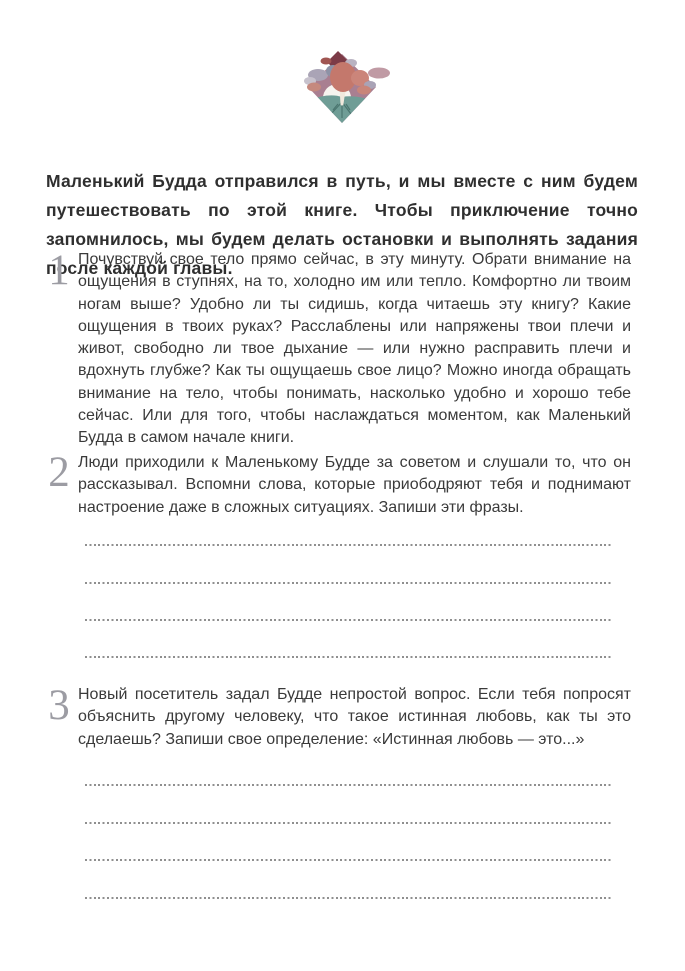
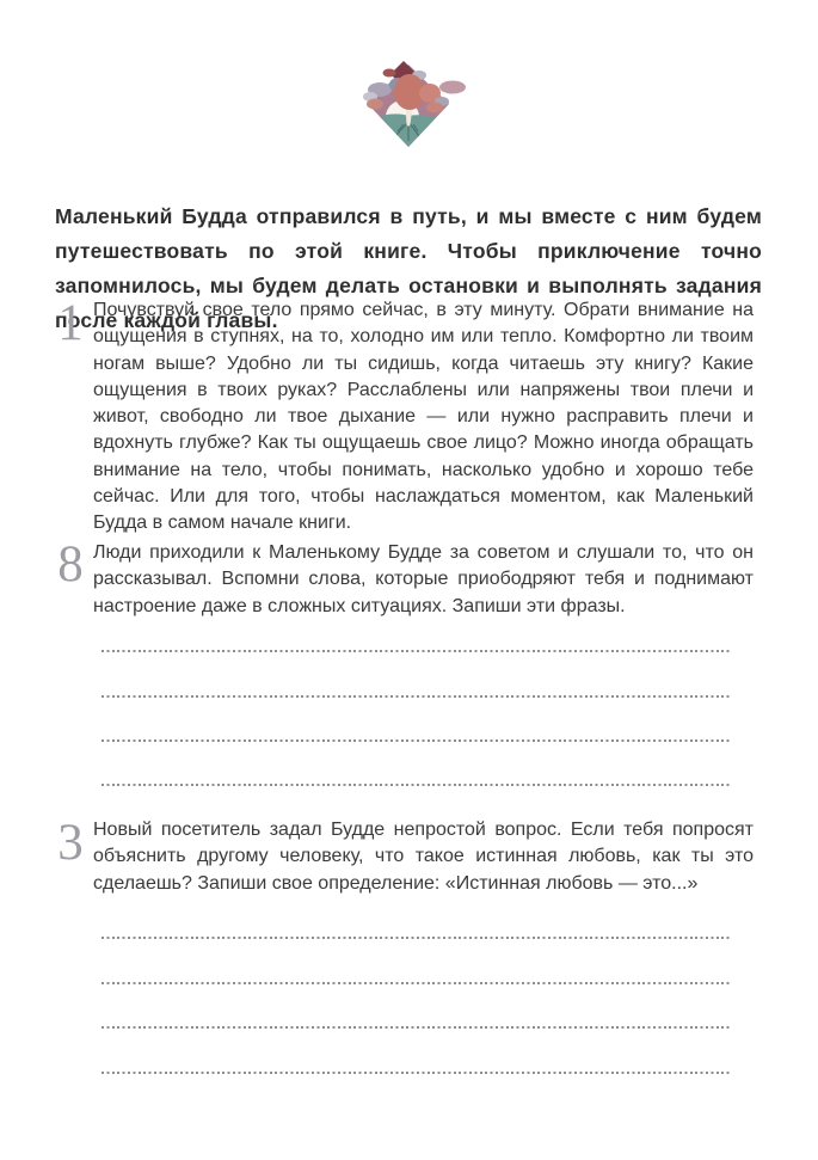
  Маленький Будда отправился в путь, и мы вместе с ним будем путешествовать по этой книге. Чтобы приключение точно запомнилось, мы будем делать остановки и выполнять задания после каждой главы.
  1
  Почувствуй свое тело прямо сейчас, в эту минуту. Обрати внимание на ощущения в ступнях, на то, холодно им или тепло. Комфортно ли твоим ногам выше? Удобно ли ты сидишь, когда читаешь эту книгу? Какие ощущения в твоих руках? Расслаблены или напряжены твои плечи и живот, свободно ли твое дыхание — или нужно расправить плечи и вдохнуть глубже? Как ты ощущаешь свое лицо? Можно иногда обращать внимание на тело, чтобы понимать, насколько удобно и хорошо тебе сейчас. Или для того, чтобы наслаждаться моментом, как Маленький Будда в самом начале книги.
- 2
+ 8
  Люди приходили к Маленькому Будде за советом и слушали то, что он рассказывал. Вспомни слова, которые приободряют тебя и поднимают настроение даже в сложных ситуациях. Запиши эти фразы.
  3
  Новый посетитель задал Будде непростой вопрос. Если тебя попросят объяснить другому человеку, что такое истинная любовь, как ты это сделаешь? Запиши свое определение: «Истинная любовь — это...»
